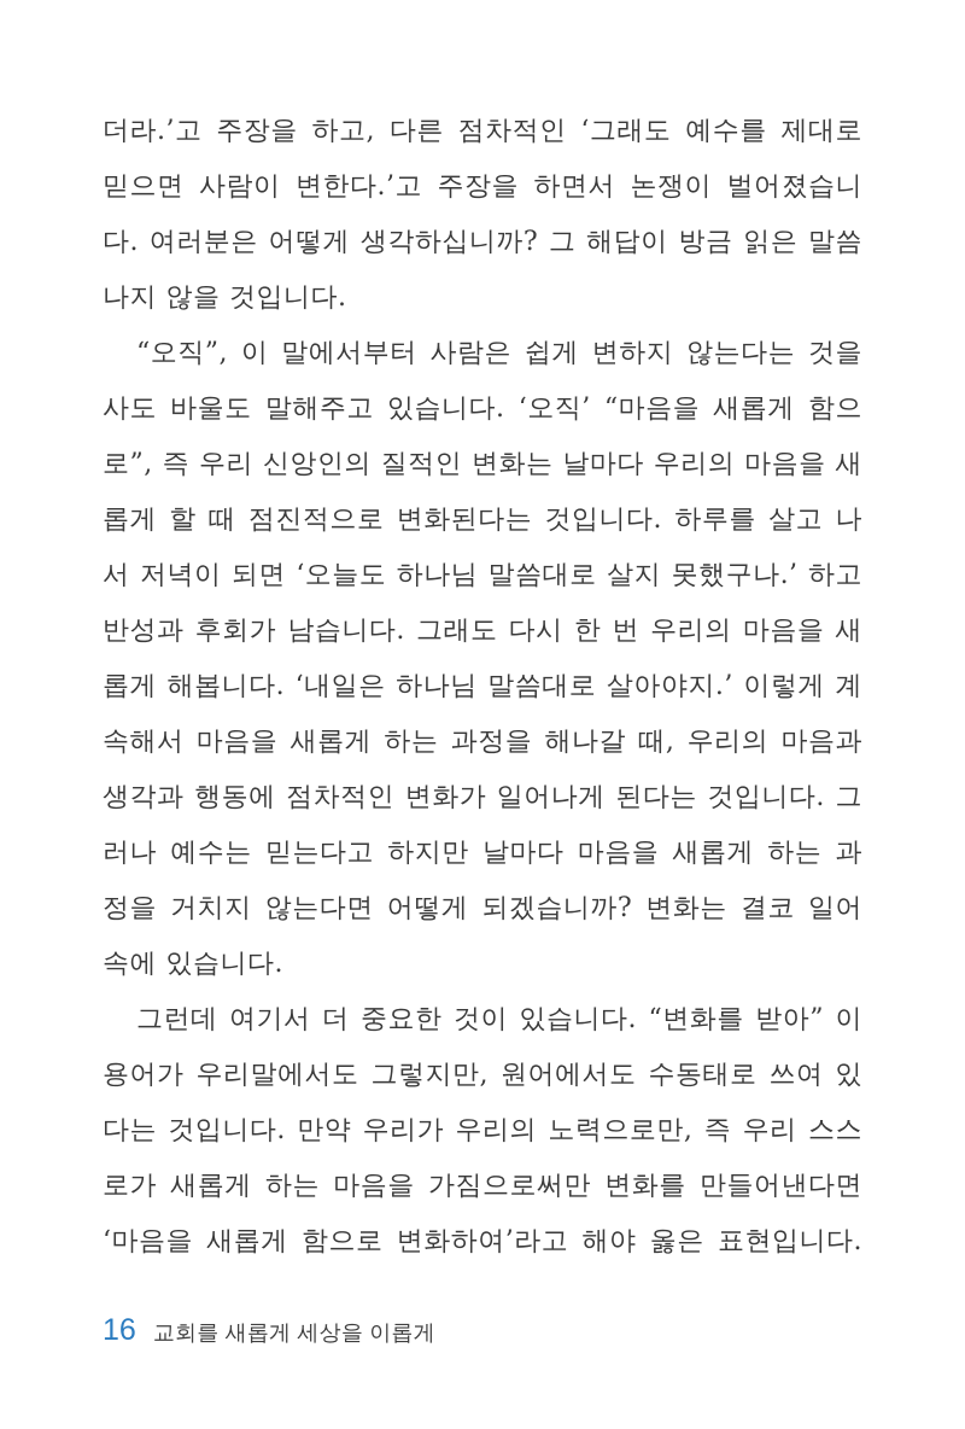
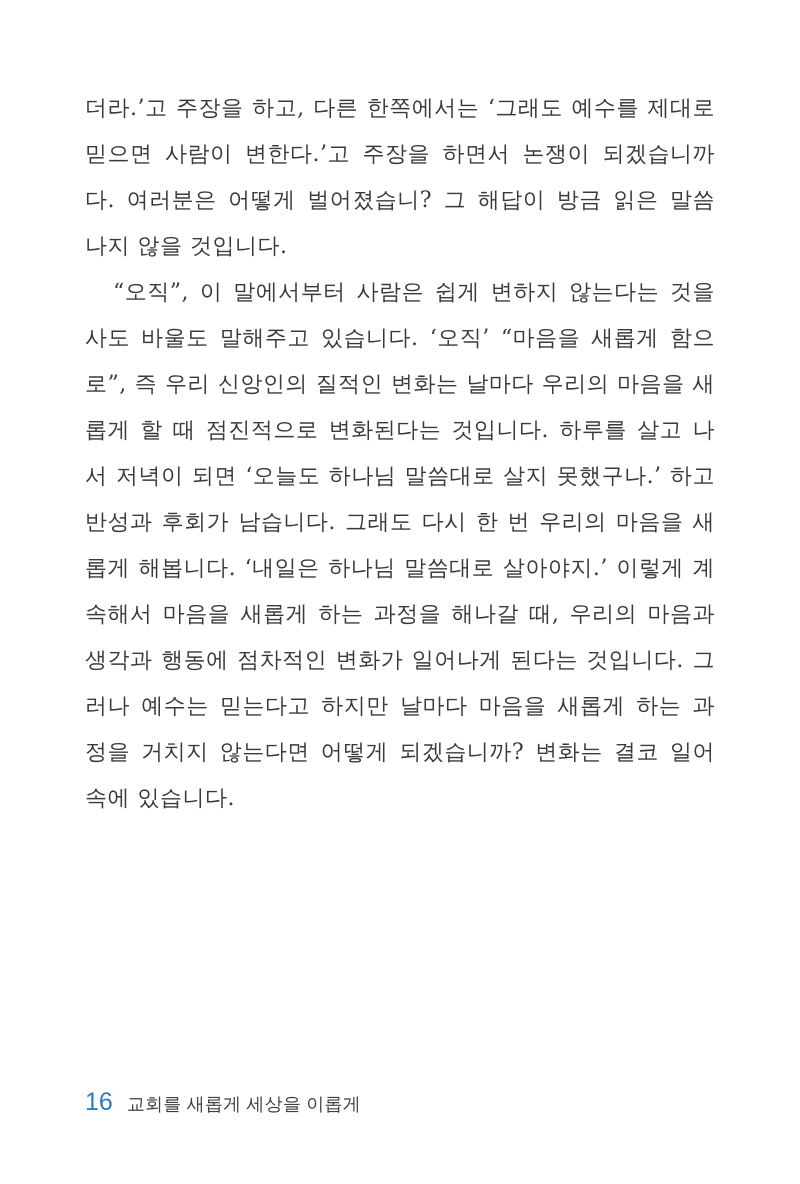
- 더라.’고 주장을 하고, 다른 점차적인 ‘그래도 예수를 제대로
+ 더라.’고 주장을 하고, 다른 한쪽에서는 ‘그래도 예수를 제대로
- 믿으면 사람이 변한다.’고 주장을 하면서 논쟁이 벌어졌습니
+ 믿으면 사람이 변한다.’고 주장을 하면서 논쟁이 되겠습니까
- 다. 여러분은 어떻게 생각하십니까? 그 해답이 방금 읽은 말씀
+ 다. 여러분은 어떻게 벌어졌습니? 그 해답이 방금 읽은 말씀
  나지 않을 것입니다.
  “오직”, 이 말에서부터 사람은 쉽게 변하지 않는다는 것을
  사도 바울도 말해주고 있습니다. ‘오직’ “마음을 새롭게 함으
  로”, 즉 우리 신앙인의 질적인 변화는 날마다 우리의 마음을 새
  롭게 할 때 점진적으로 변화된다는 것입니다. 하루를 살고 나
  서 저녁이 되면 ‘오늘도 하나님 말씀대로 살지 못했구나.’ 하고
  반성과 후회가 남습니다. 그래도 다시 한 번 우리의 마음을 새
  롭게 해봅니다. ‘내일은 하나님 말씀대로 살아야지.’ 이렇게 계
  속해서 마음을 새롭게 하는 과정을 해나갈 때, 우리의 마음과
  생각과 행동에 점차적인 변화가 일어나게 된다는 것입니다. 그
  러나 예수는 믿는다고 하지만 날마다 마음을 새롭게 하는 과
  정을 거치지 않는다면 어떻게 되겠습니까? 변화는 결코 일어
  속에 있습니다.
- 그런데 여기서 더 중요한 것이 있습니다. “변화를 받아” 이
- 용어가 우리말에서도 그렇지만, 원어에서도 수동태로 쓰여 있
- 다는 것입니다. 만약 우리가 우리의 노력으로만, 즉 우리 스스
- 로가 새롭게 하는 마음을 가짐으로써만 변화를 만들어낸다면
- ‘마음을 새롭게 함으로 변화하여’라고 해야 옳은 표현입니다.
  16
  교회를 새롭게 세상을 이롭게
